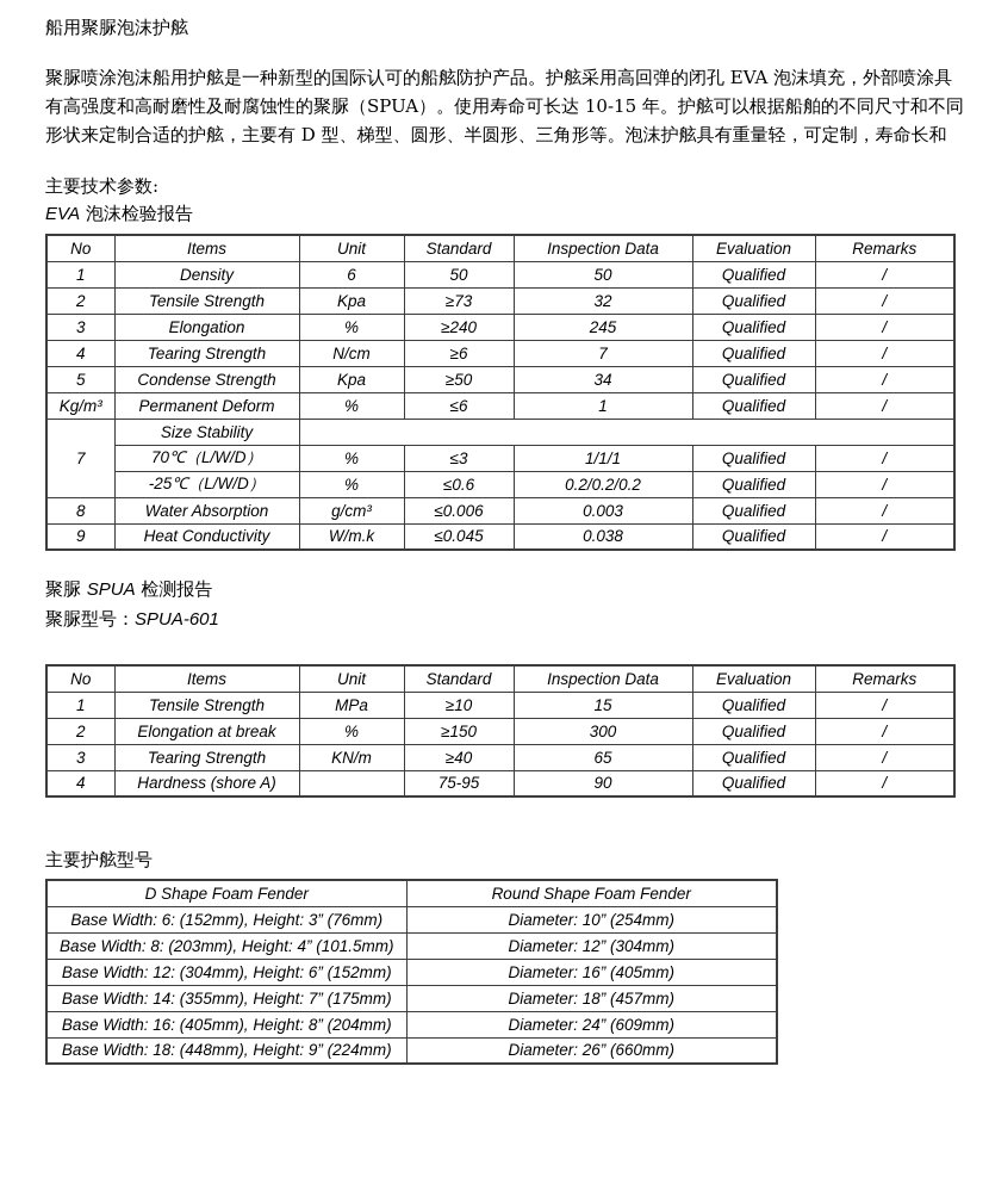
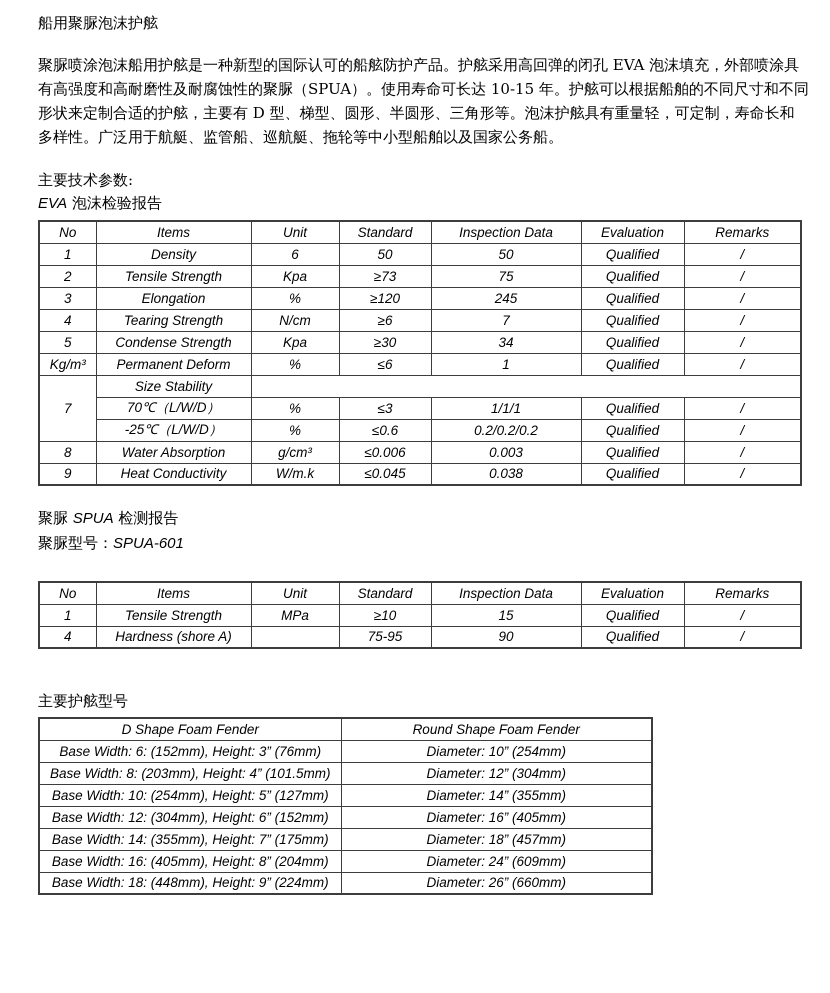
  船用聚脲泡沫护舷
  聚脲喷涂泡沫船用护舷是一种新型的国际认可的船舷防护产品。护舷采用高回弹的闭孔 EVA 泡沫填充，外部喷涂具
  有高强度和高耐磨性及耐腐蚀性的聚脲（SPUA）。使用寿命可长达 10-15 年。护舷可以根据船舶的不同尺寸和不同
  形状来定制合适的护舷，主要有 D 型、梯型、圆形、半圆形、三角形等。泡沫护舷具有重量轻，可定制，寿命长和
+ 多样性。广泛用于航艇、监管船、巡航艇、拖轮等中小型船舶以及国家公务船。
  主要技术参数:
  EVA 泡沫检验报告
  No	Items	Unit	Standard	Inspection Data	Evaluation	Remarks
  1	Density	6	50	50	Qualified	/
- 2	Tensile Strength	Kpa	≥73	32	Qualified	/
+ 2	Tensile Strength	Kpa	≥73	75	Qualified	/
- 3	Elongation	%	≥240	245	Qualified	/
+ 3	Elongation	%	≥120	245	Qualified	/
  4	Tearing Strength	N/cm	≥6	7	Qualified	/
- 5	Condense Strength	Kpa	≥50	34	Qualified	/
+ 5	Condense Strength	Kpa	≥30	34	Qualified	/
  Kg/m³	Permanent Deform	%	≤6	1	Qualified	/
  7	Size Stability
  70℃（L/W/D）	%	≤3	1/1/1	Qualified	/
  -25℃（L/W/D）	%	≤0.6	0.2/0.2/0.2	Qualified	/
  8	Water Absorption	g/cm³	≤0.006	0.003	Qualified	/
  9	Heat Conductivity	W/m.k	≤0.045	0.038	Qualified	/
  聚脲 SPUA 检测报告
  聚脲型号：SPUA-601
  No	Items	Unit	Standard	Inspection Data	Evaluation	Remarks
  1	Tensile Strength	MPa	≥10	15	Qualified	/
- 2	Elongation at break	%	≥150	300	Qualified	/
- 3	Tearing Strength	KN/m	≥40	65	Qualified	/
  4	Hardness (shore A)		75-95	90	Qualified	/
  主要护舷型号
  D Shape Foam Fender	Round Shape Foam Fender
  Base Width: 6: (152mm), Height: 3” (76mm)	Diameter: 10” (254mm)
  Base Width: 8: (203mm), Height: 4” (101.5mm)	Diameter: 12” (304mm)
+ Base Width: 10: (254mm), Height: 5” (127mm)	Diameter: 14” (355mm)
  Base Width: 12: (304mm), Height: 6” (152mm)	Diameter: 16” (405mm)
  Base Width: 14: (355mm), Height: 7” (175mm)	Diameter: 18” (457mm)
  Base Width: 16: (405mm), Height: 8” (204mm)	Diameter: 24” (609mm)
  Base Width: 18: (448mm), Height: 9” (224mm)	Diameter: 26” (660mm)
